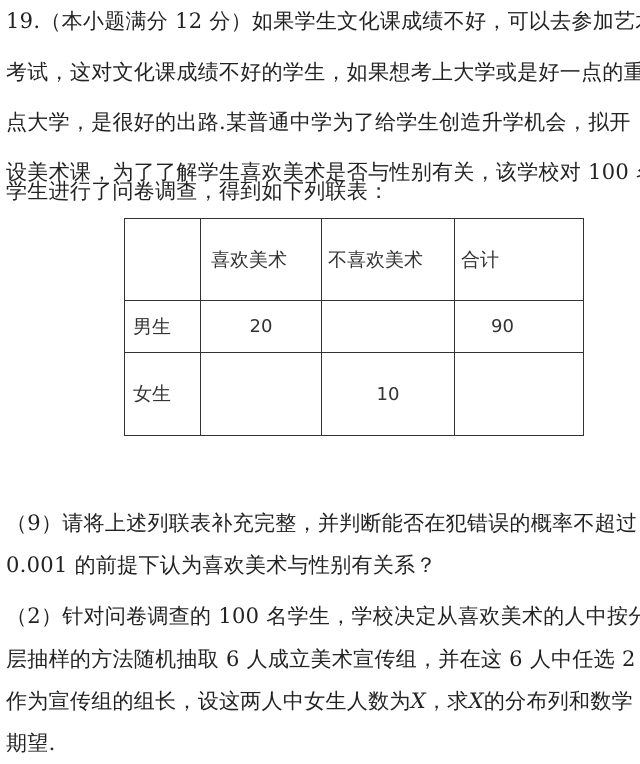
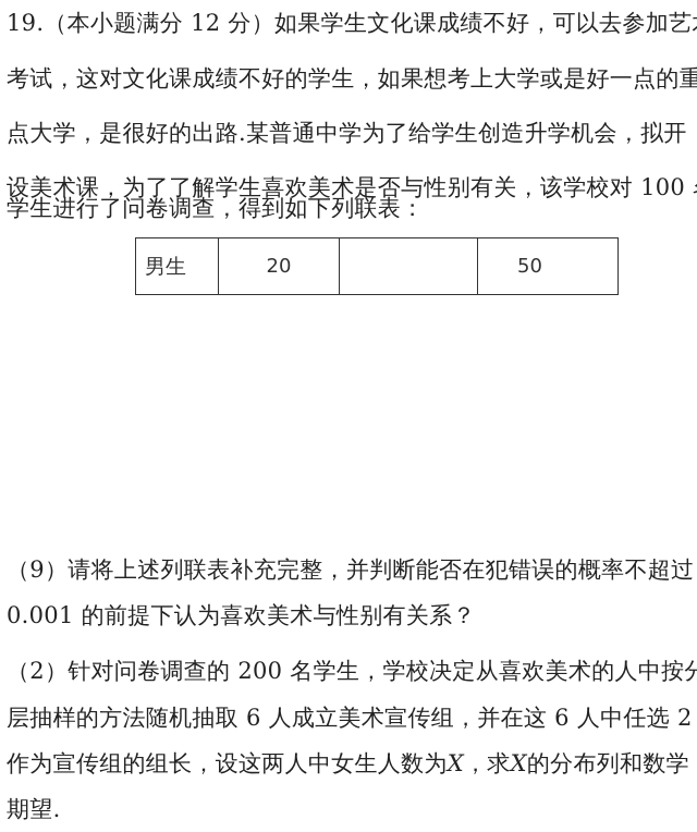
  19.（本小题满分 12 分）如果学生文化课成绩不好，可以去参加艺
  考试，这对文化课成绩不好的学生，如果想考上大学或是好一点的重
  点大学，是很好的出路.某普通中学为了给学生创造升学机会，拟开
  设美术课，为了了解学生喜欢美术是否与性别有关，该学校对 100
  学生进行了问卷调查，得到如下列联表：
- 	喜欢美术	不喜欢美术	合计
- 男生	20		90
+ 男生	20		50
- 女生		10
  （9）请将上述列联表补充完整，并判断能否在犯错误的概率不超过
  0.001 的前提下认为喜欢美术与性别有关系？
- （2）针对问卷调查的 100 名学生，学校决定从喜欢美术的人中按分
+ （2）针对问卷调查的 200 名学生，学校决定从喜欢美术的人中按分
  层抽样的方法随机抽取 6 人成立美术宣传组，并在这 6 人中任选 2
  作为宣传组的组长，设这两人中女生人数为X，求X的分布列和数学
  期望.
